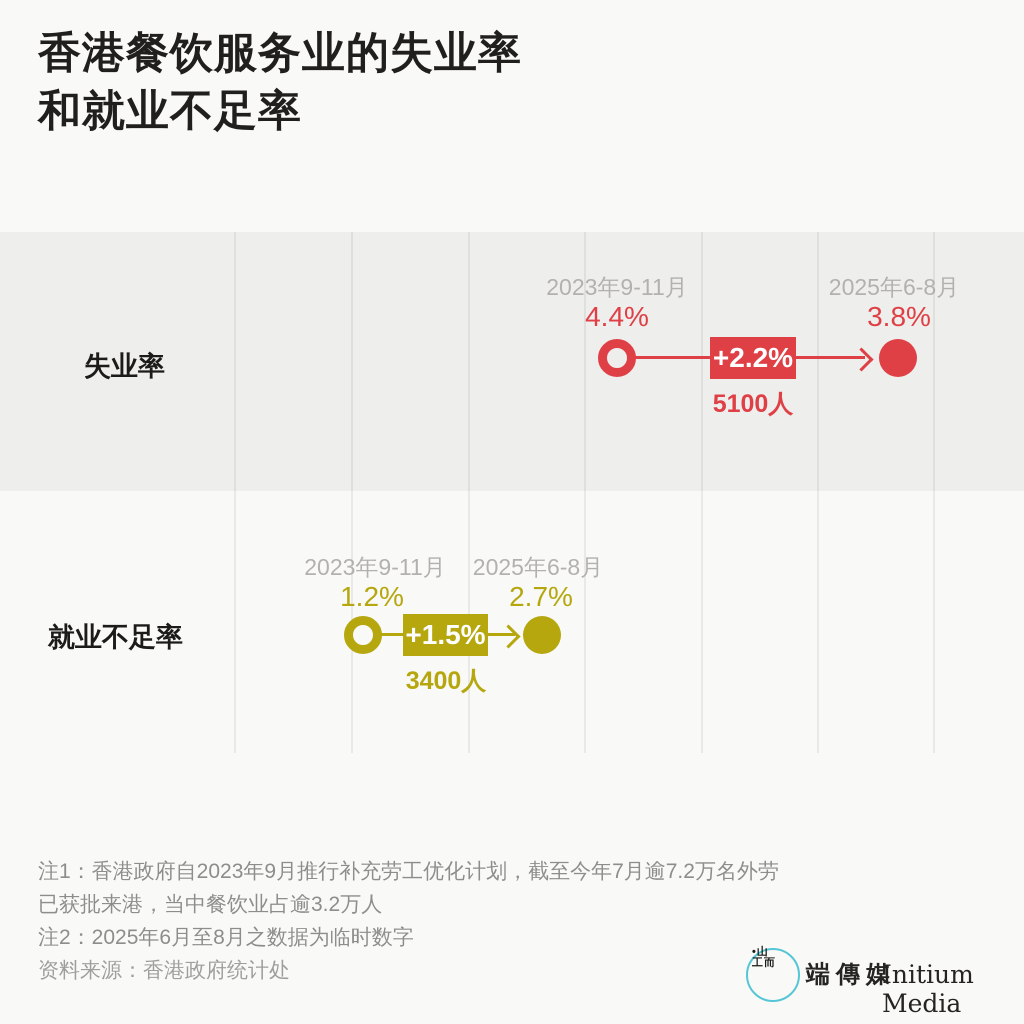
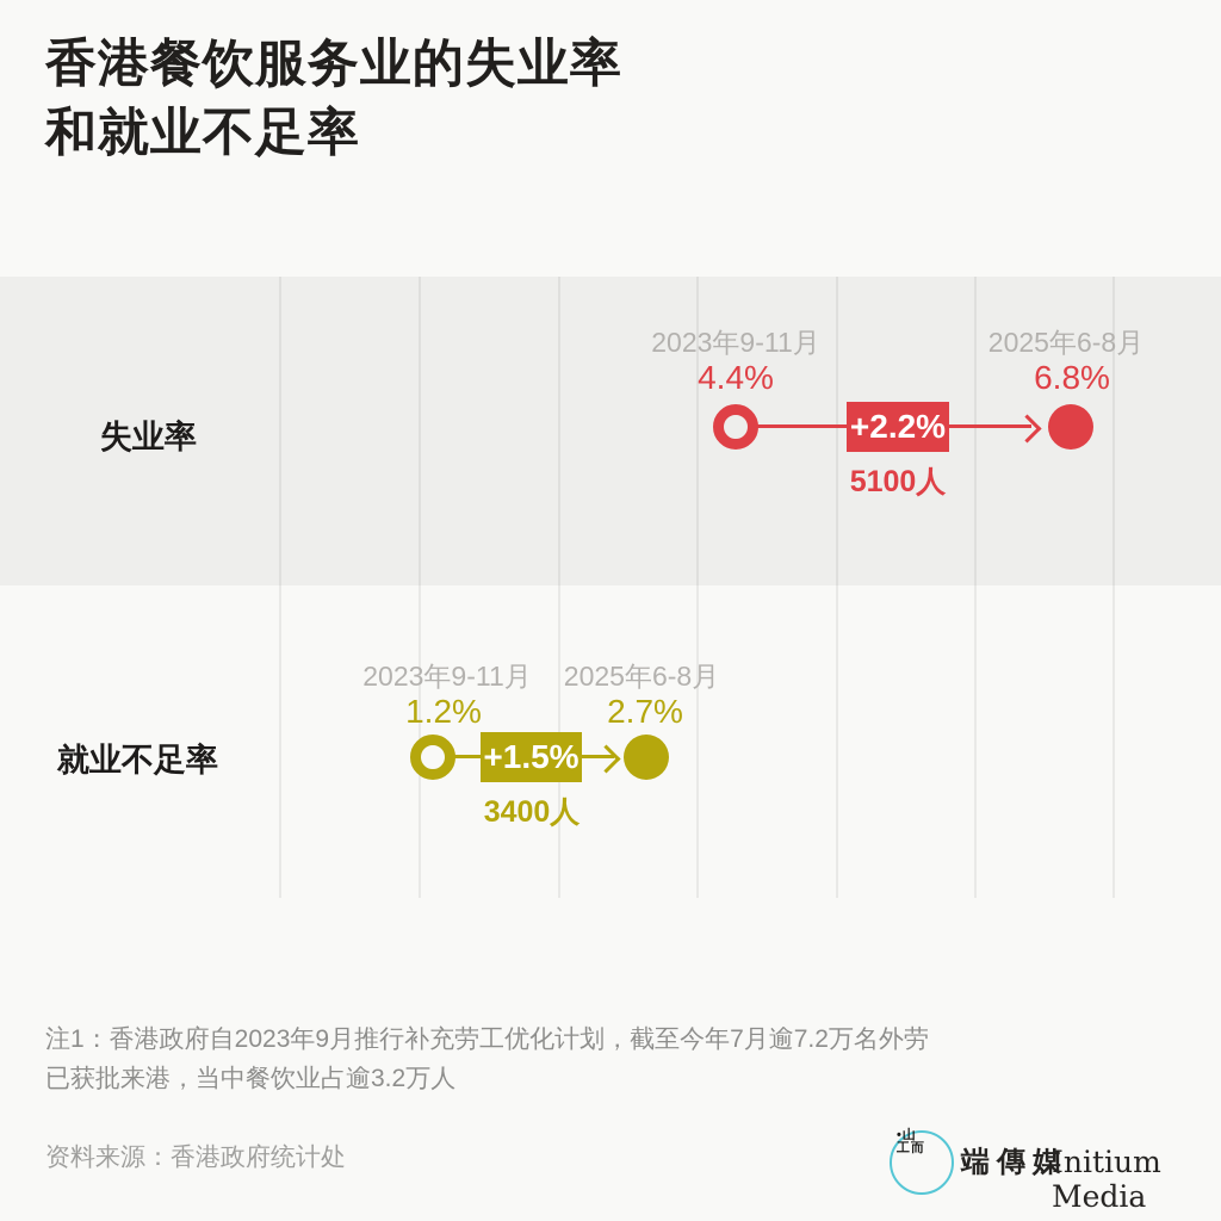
  香港餐饮服务业的失业率
  和就业不足率
  失业率
  2023年9-11月
  4.4%
  2025年6-8月
- 3.8%
+ 6.8%
  +2.2%
  5100人
  就业不足率
  2023年9-11月
  1.2%
  2025年6-8月
  2.7%
  +1.5%
  3400人
  注1：香港政府自2023年9月推行补充劳工优化计划，截至今年7月逾7.2万名外劳
  已获批来港，当中餐饮业占逾3.2万人
- 注2：2025年6月至8月之数据为临时数字
  资料来源：香港政府统计处
  •山
  工而
  端傳媒
  Initium Media
